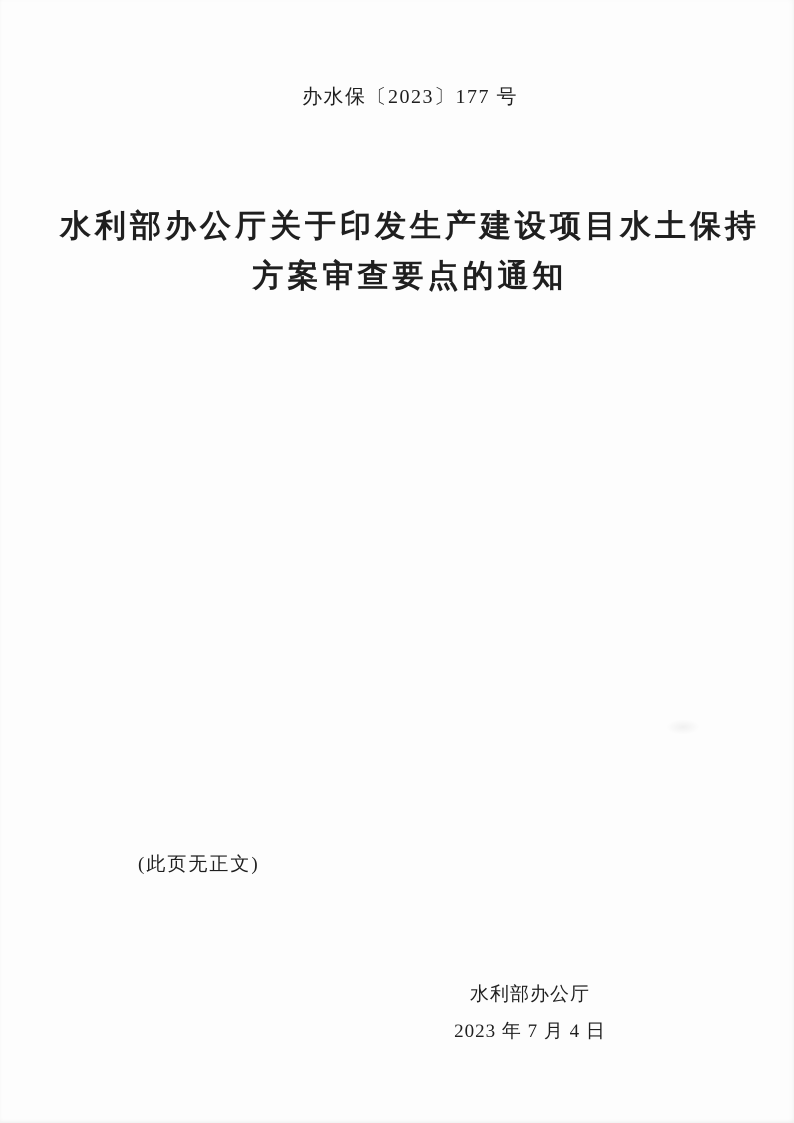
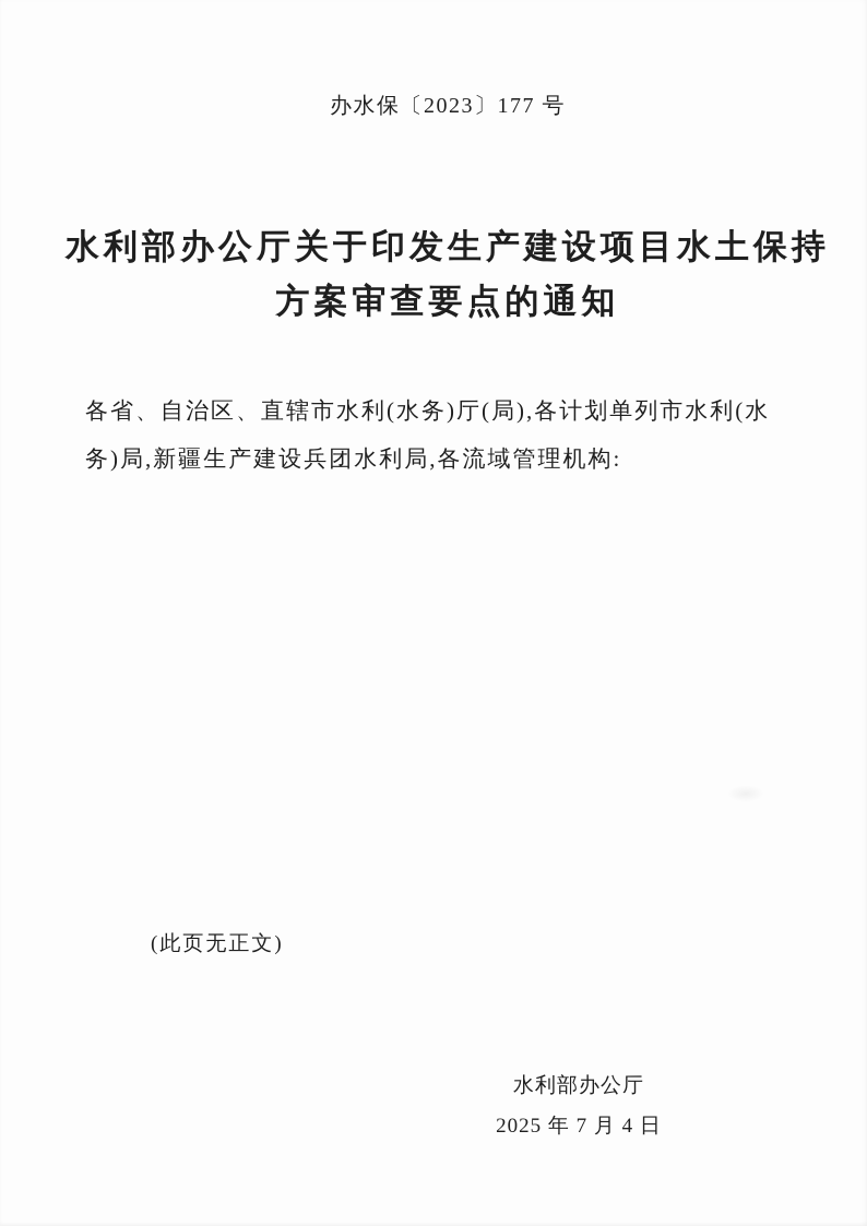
  办水保〔2023〕177 号
  水利部办公厅关于印发生产建设项目水土保持
  方案审查要点的通知
+ 各省、自治区、直辖市水利(水务)厅(局),各计划单列市水利(水
+ 务)局,新疆生产建设兵团水利局,各流域管理机构:
  (此页无正文)
  水利部办公厅
- 2023 年 7 月 4 日
+ 2025 年 7 月 4 日
